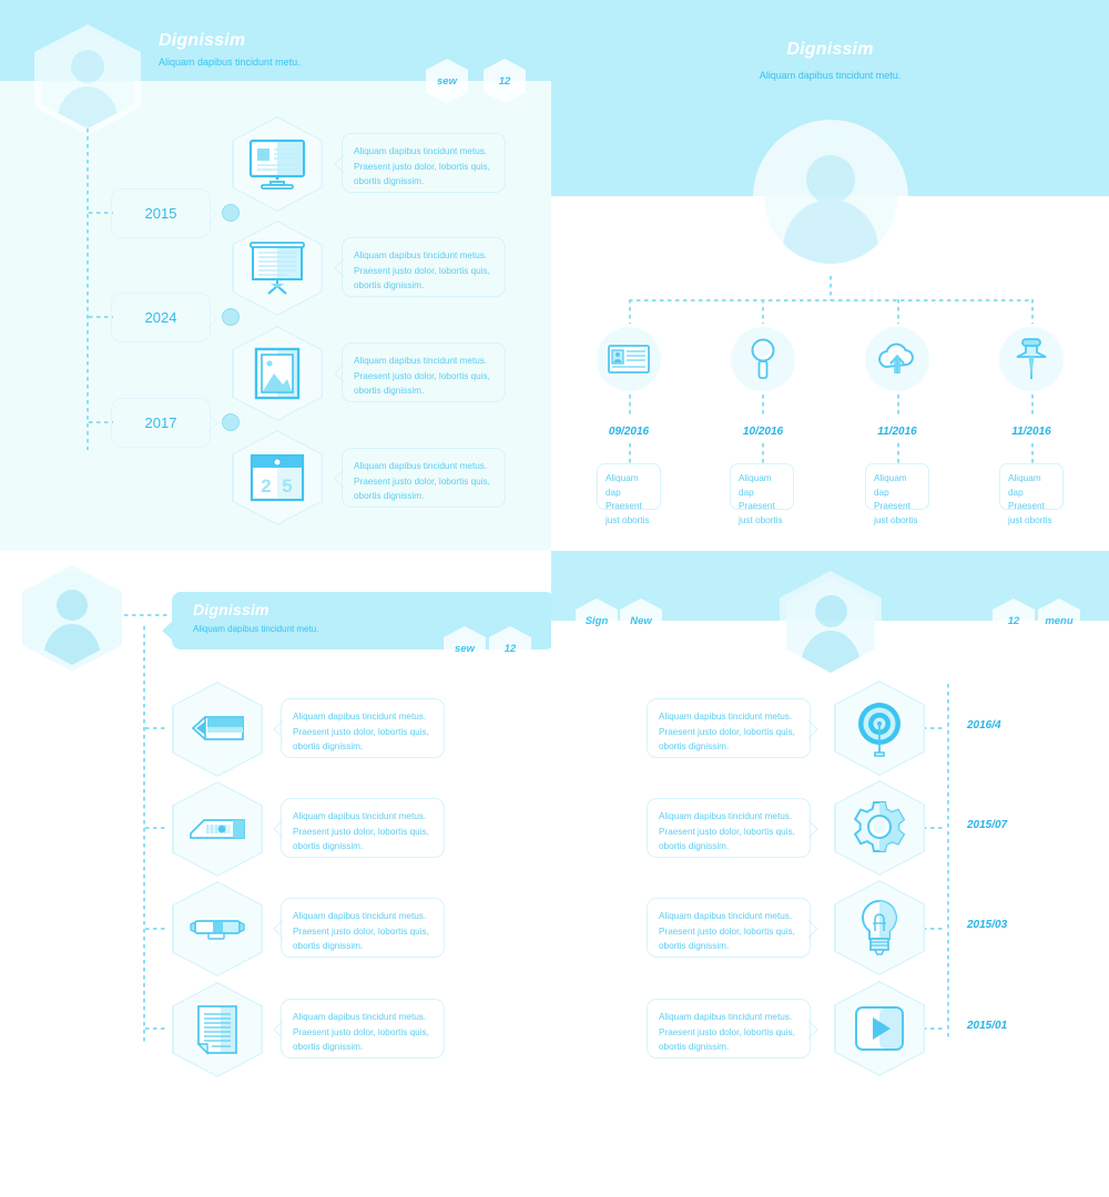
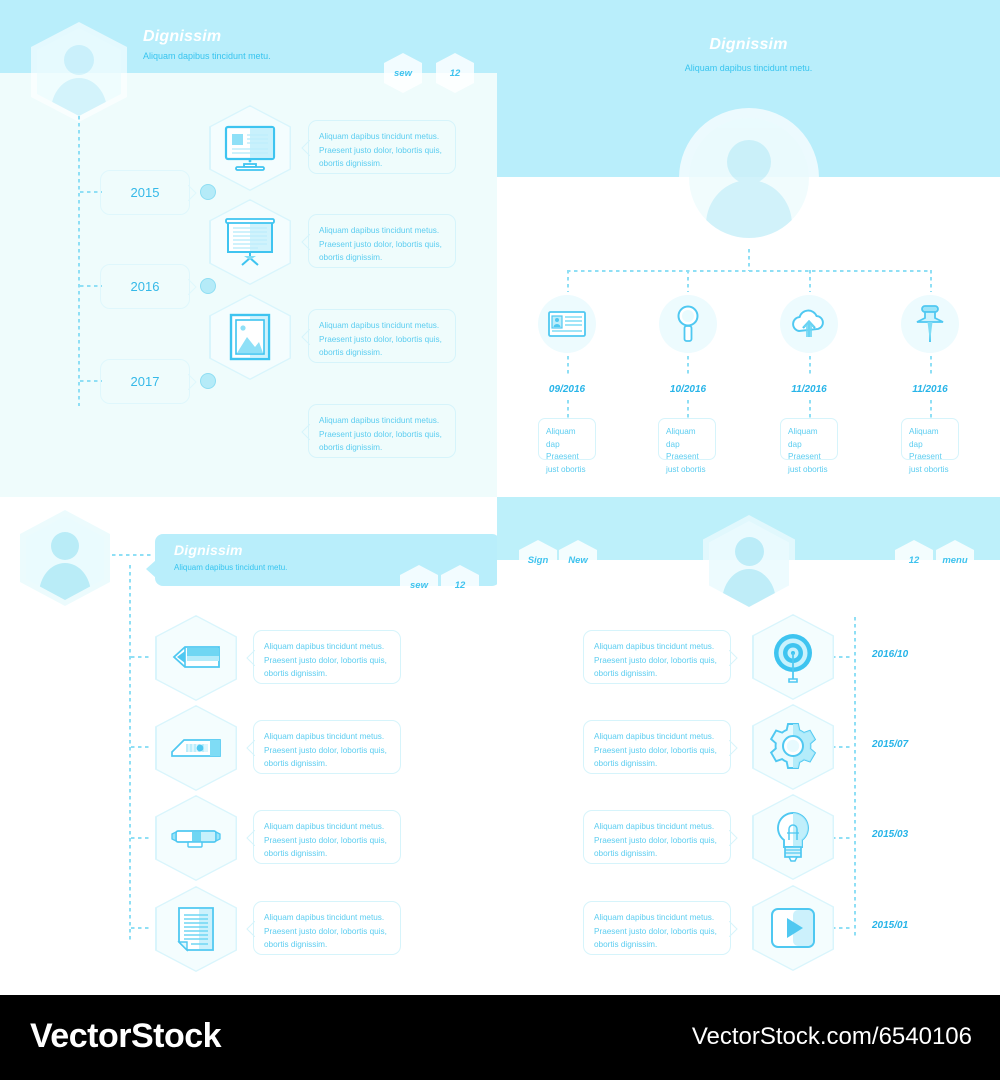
  Dignissim
  Aliquam dapibus tincidunt metu.
  sew
  12
  2015
- 2024
+ 2016
  2017
  Aliquam dapibus tincidunt metus. Praesent justo dolor, lobortis quis, obortis dignissim.
  Aliquam dapibus tincidunt metus. Praesent justo dolor, lobortis quis, obortis dignissim.
  Aliquam dapibus tincidunt metus. Praesent justo dolor, lobortis quis, obortis dignissim.
- 2
- 5
  Aliquam dapibus tincidunt metus. Praesent justo dolor, lobortis quis, obortis dignissim.
  Dignissim
  Aliquam dapibus tincidunt metu.
  09/2016
  Aliquam dap Praesent just obortis
  10/2016
  Aliquam dap Praesent just obortis
  11/2016
  Aliquam dap Praesent just obortis
  11/2016
  Aliquam dap Praesent just obortis
  Dignissim
  Aliquam dapibus tincidunt metu.
  sew
  12
  Aliquam dapibus tincidunt metus. Praesent justo dolor, lobortis quis, obortis dignissim.
  Aliquam dapibus tincidunt metus. Praesent justo dolor, lobortis quis, obortis dignissim.
  Aliquam dapibus tincidunt metus. Praesent justo dolor, lobortis quis, obortis dignissim.
  Aliquam dapibus tincidunt metus. Praesent justo dolor, lobortis quis, obortis dignissim.
  Sign
  New
  12
  menu
  Aliquam dapibus tincidunt metus. Praesent justo dolor, lobortis quis, obortis dignissim.
- 2016/4
+ 2016/10
  Aliquam dapibus tincidunt metus. Praesent justo dolor, lobortis quis, obortis dignissim.
  2015/07
  Aliquam dapibus tincidunt metus. Praesent justo dolor, lobortis quis, obortis dignissim.
  2015/03
  Aliquam dapibus tincidunt metus. Praesent justo dolor, lobortis quis, obortis dignissim.
  2015/01
+ VectorStock
+ VectorStock.com/6540106
